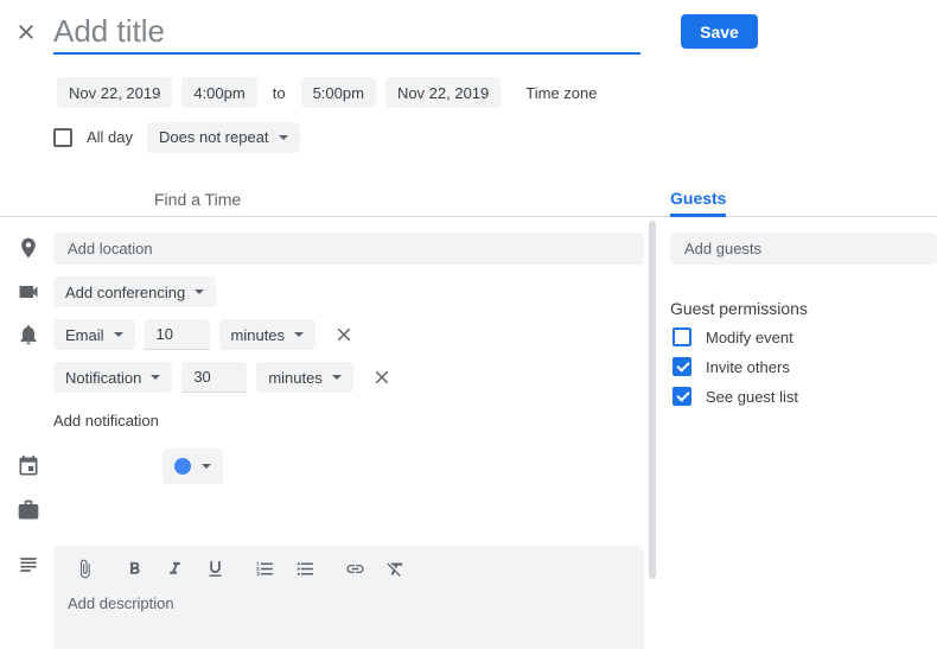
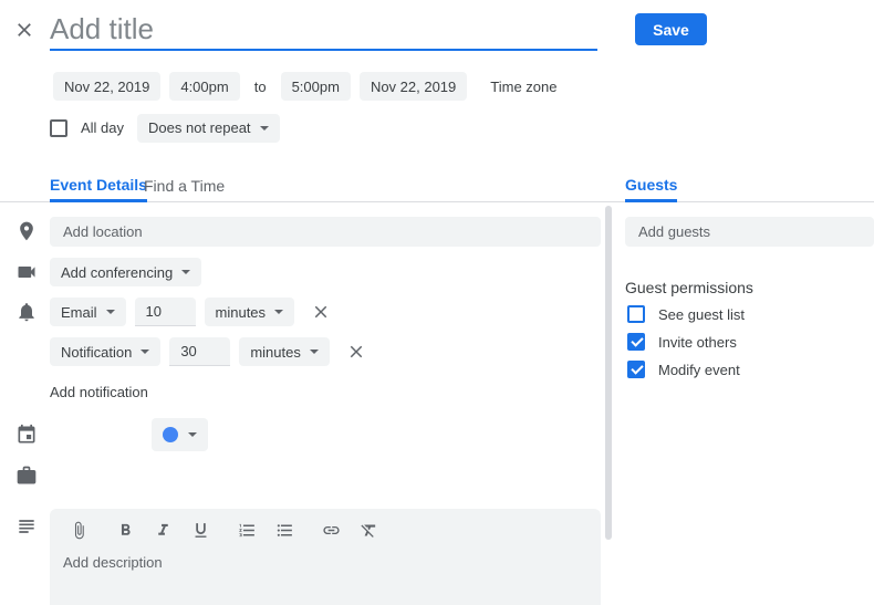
  Add title
  Save
  Nov 22, 2019
  4:00pm
  to
  5:00pm
  Nov 22, 2019
  Time zone
  All day
  Does not repeat
+ Event Details
  Find a Time
  Guests
  Add location
  Add conferencing
  Email
  10
  minutes
  Notification
  30
  minutes
  Add notification
  Add description
  Add guests
  Guest permissions
- Modify event
+ See guest list
  Invite others
- See guest list
+ Modify event
